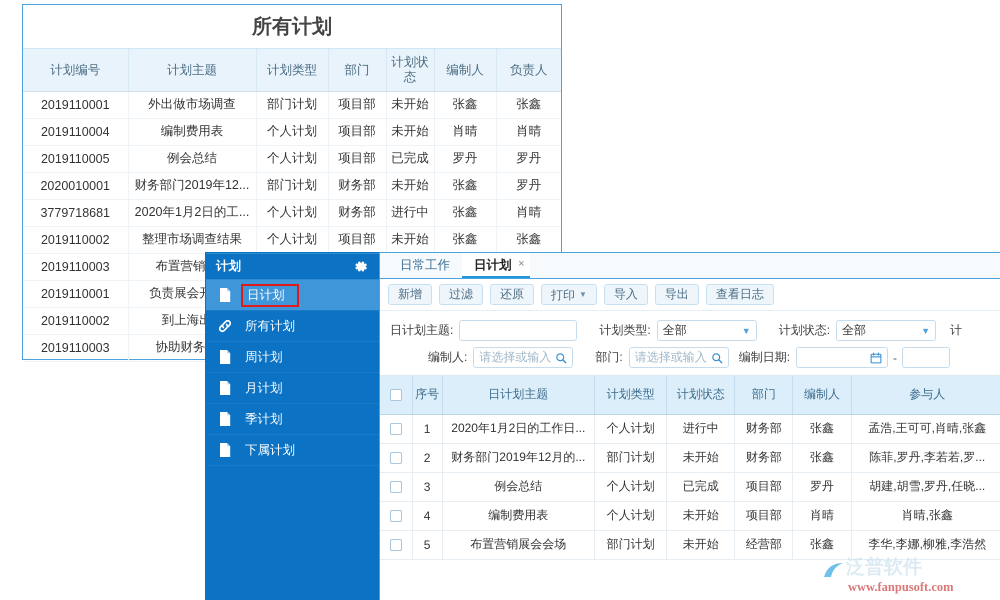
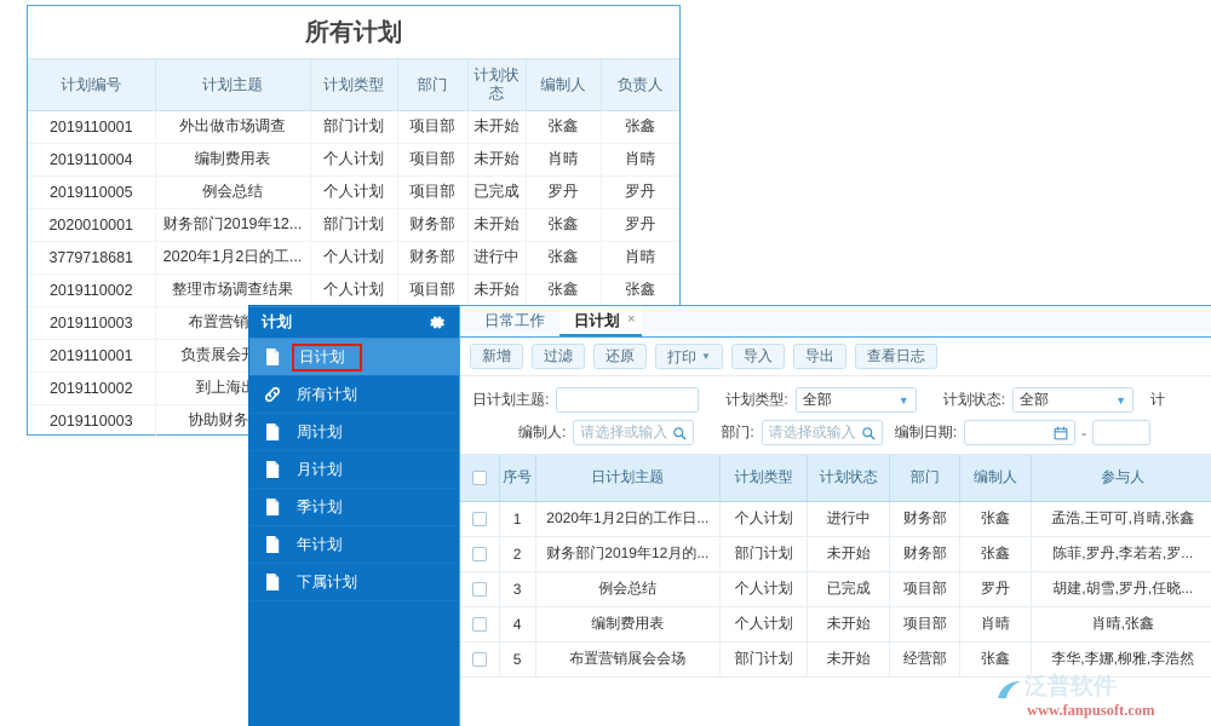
  所有计划
  计划编号	计划主题	计划类型	部门	计划状态	编制人	负责人
  2019110001	外出做市场调查	部门计划	项目部	未开始	张鑫	张鑫
  2019110004	编制费用表	个人计划	项目部	未开始	肖晴	肖晴
  2019110005	例会总结	个人计划	项目部	已完成	罗丹	罗丹
  2020010001	财务部门2019年12...	部门计划	财务部	未开始	张鑫	罗丹
  3779718681	2020年1月2日的工...	个人计划	财务部	进行中	张鑫	肖晴
  2019110002	整理市场调查结果	个人计划	项目部	未开始	张鑫	张鑫
  2019110003	布置营销
  2019110001	负责展会
  2019110002	到上海
  2019110003	协助财务
  计划
  日计划
  所有计划
  周计划
  月计划
  季计划
+ 年计划
  下属计划
  日常工作
  日计划
  ×
  新增
  过滤
  还原
  打印 ▼
  导入
  导出
  查看日志
  日计划主题:
  计划类型:
  全部
  ▼
  计划状态:
  全部
  ▼
  计
  编制人:
  请选择或输入
  部门:
  请选择或输入
  编制日期:
  -
  	序号	日计划主题	计划类型	计划状态	部门	编制人	参与人
  	1	2020年1月2日的工作日...	个人计划	进行中	财务部	张鑫	孟浩,王可可,肖晴,张鑫
  	2	财务部门2019年12月的...	部门计划	未开始	财务部	张鑫	陈菲,罗丹,李若若,罗...
  	3	例会总结	个人计划	已完成	项目部	罗丹	胡建,胡雪,罗丹,任晓...
  	4	编制费用表	个人计划	未开始	项目部	肖晴	肖晴,张鑫
  	5	布置营销展会会场	部门计划	未开始	经营部	张鑫	李华,李娜,柳雅,李浩然
  泛普软件
  www.fanpusoft.com
